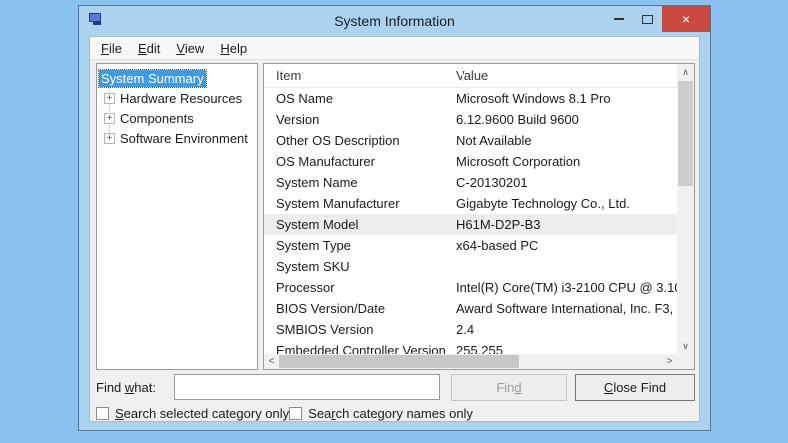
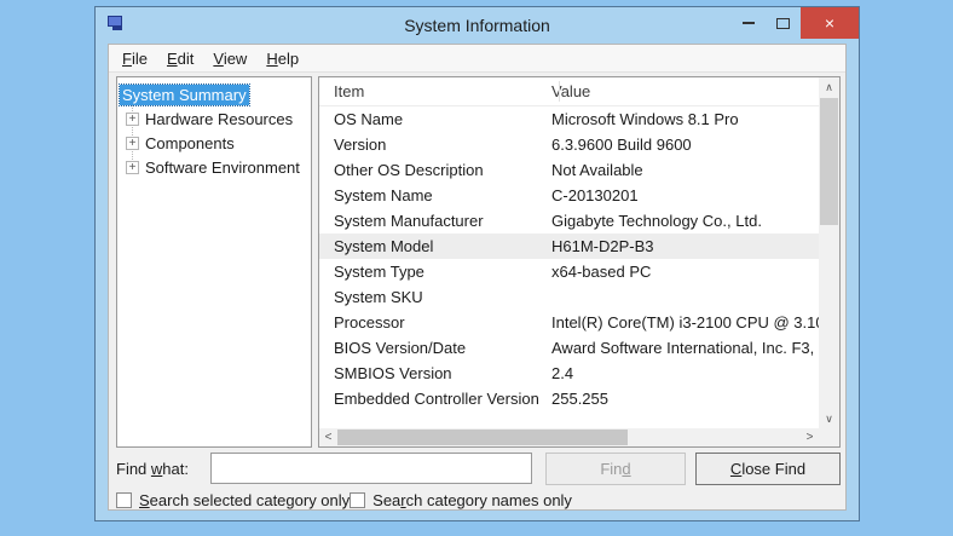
  System Information
  ×
  File
  Edit
  View
  Help
  System Summary
  +
  Hardware Resources
  +
  Components
  +
  Software Environment
  Item
  Value
  OS Name
  Microsoft Windows 8.1 Pro
  Version
- 6.12.9600 Build 9600
+ 6.3.9600 Build 9600
  Other OS Description
  Not Available
- OS Manufacturer
- Microsoft Corporation
  System Name
  C-20130201
  System Manufacturer
  Gigabyte Technology Co., Ltd.
  System Model
  H61M-D2P-B3
  System Type
  x64-based PC
  System SKU
  Processor
  Intel(R) Core(TM) i3-2100 CPU @ 3.1
  BIOS Version/Date
  Award Software International, Inc. F3,
  SMBIOS Version
  2.4
  Embedded Controller Version
  255.255
  ∧
  ∨
  <
  >
  Find what:
  Find
  Close Find
  Search selected category only
  Search category names only
